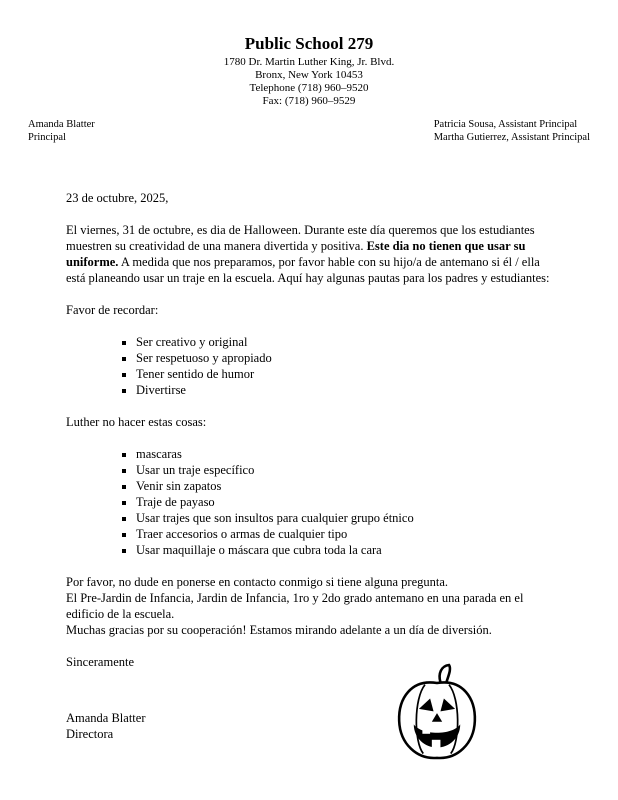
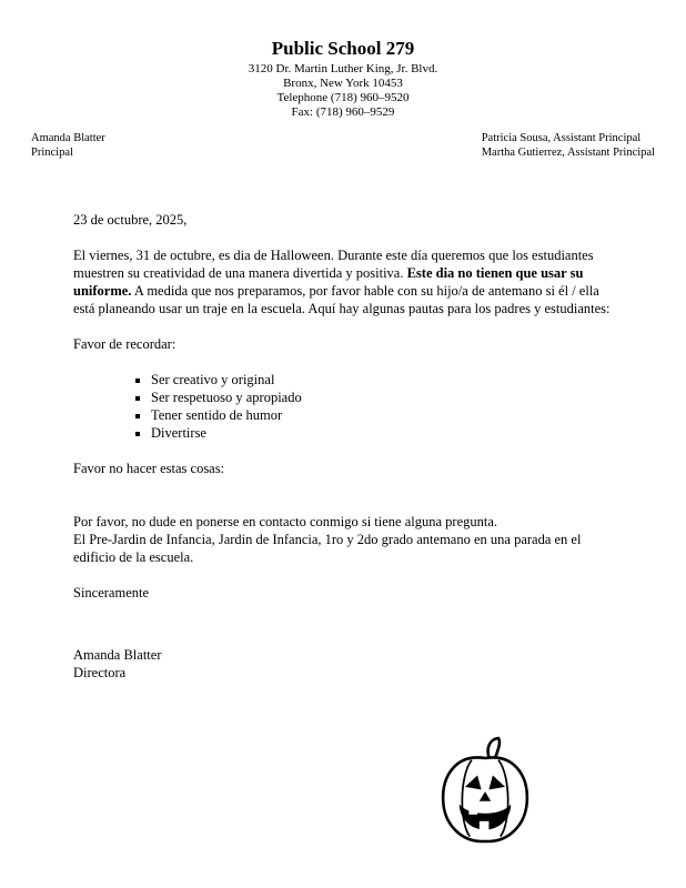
  Public School 279
- 1780 Dr. Martin Luther King, Jr. Blvd.
+ 3120 Dr. Martin Luther King, Jr. Blvd.
  Bronx, New York 10453
  Telephone (718) 960–9520
  Fax: (718) 960–9529
  Amanda Blatter
  Principal
  Patricia Sousa, Assistant Principal
  Martha Gutierrez, Assistant Principal
  23 de octubre, 2025,
  El viernes, 31 de octubre, es dia de Halloween. Durante este día queremos que los estudiantes muestren su creatividad de una manera divertida y positiva. Este dia no tienen que usar su uniforme. A medida que nos preparamos, por favor hable con su hijo/a de antemano si él / ella está planeando usar un traje en la escuela. Aquí hay algunas pautas para los padres y estudiantes:
  Favor de recordar:
  Ser creativo y original
  Ser respetuoso y apropiado
  Tener sentido de humor
  Divertirse
- Luther no hacer estas cosas:
+ Favor no hacer estas cosas:
- mascaras
- Usar un traje específico
- Venir sin zapatos
- Traje de payaso
- Usar trajes que son insultos para cualquier grupo étnico
- Traer accesorios o armas de cualquier tipo
- Usar maquillaje o máscara que cubra toda la cara
  Por favor, no dude en ponerse en contacto conmigo si tiene alguna pregunta.
  El Pre-Jardin de Infancia, Jardin de Infancia, 1ro y 2do grado antemano en una parada en el edificio de la escuela.
- Muchas gracias por su cooperación! Estamos mirando adelante a un día de diversión.
  Sinceramente
  Amanda Blatter
  Directora
